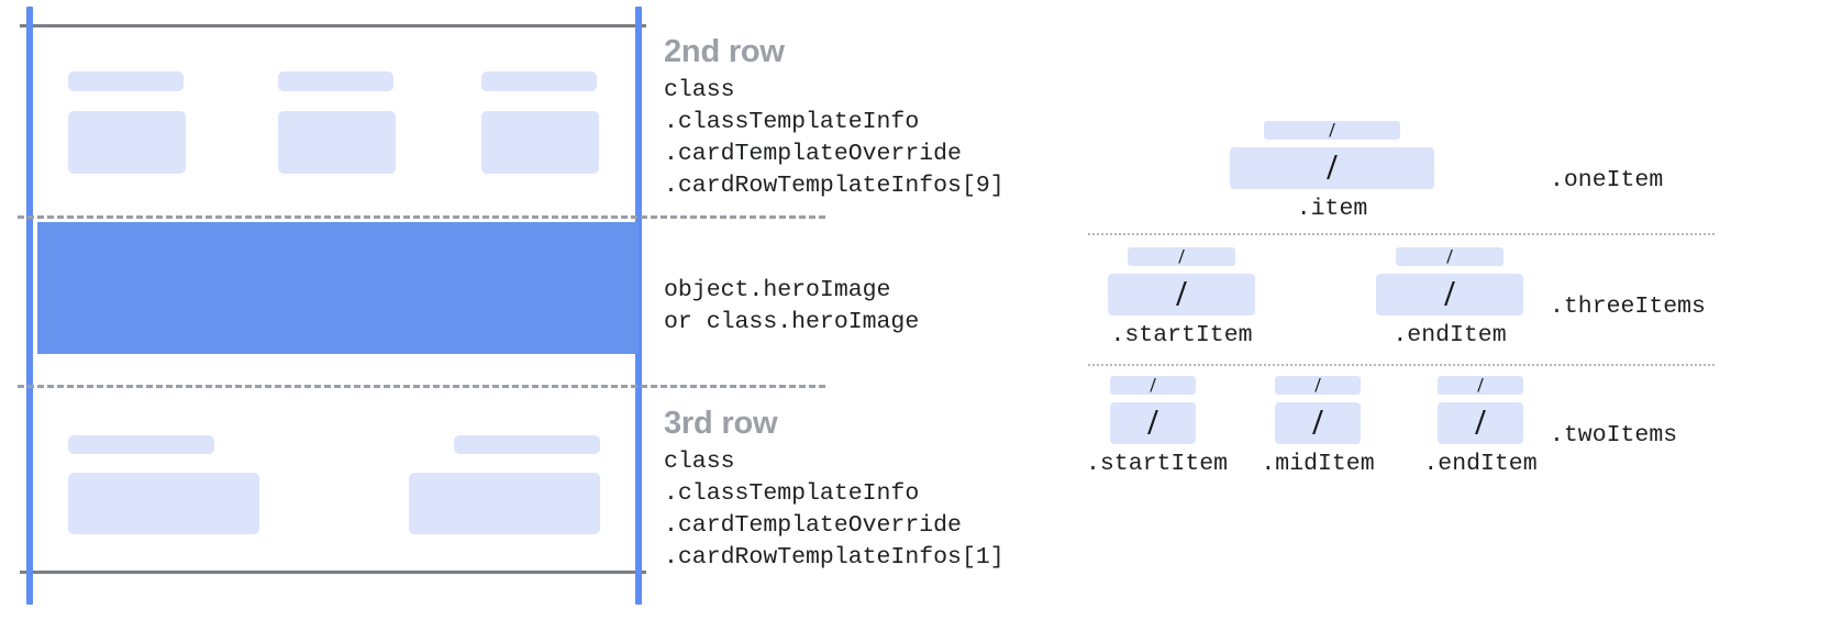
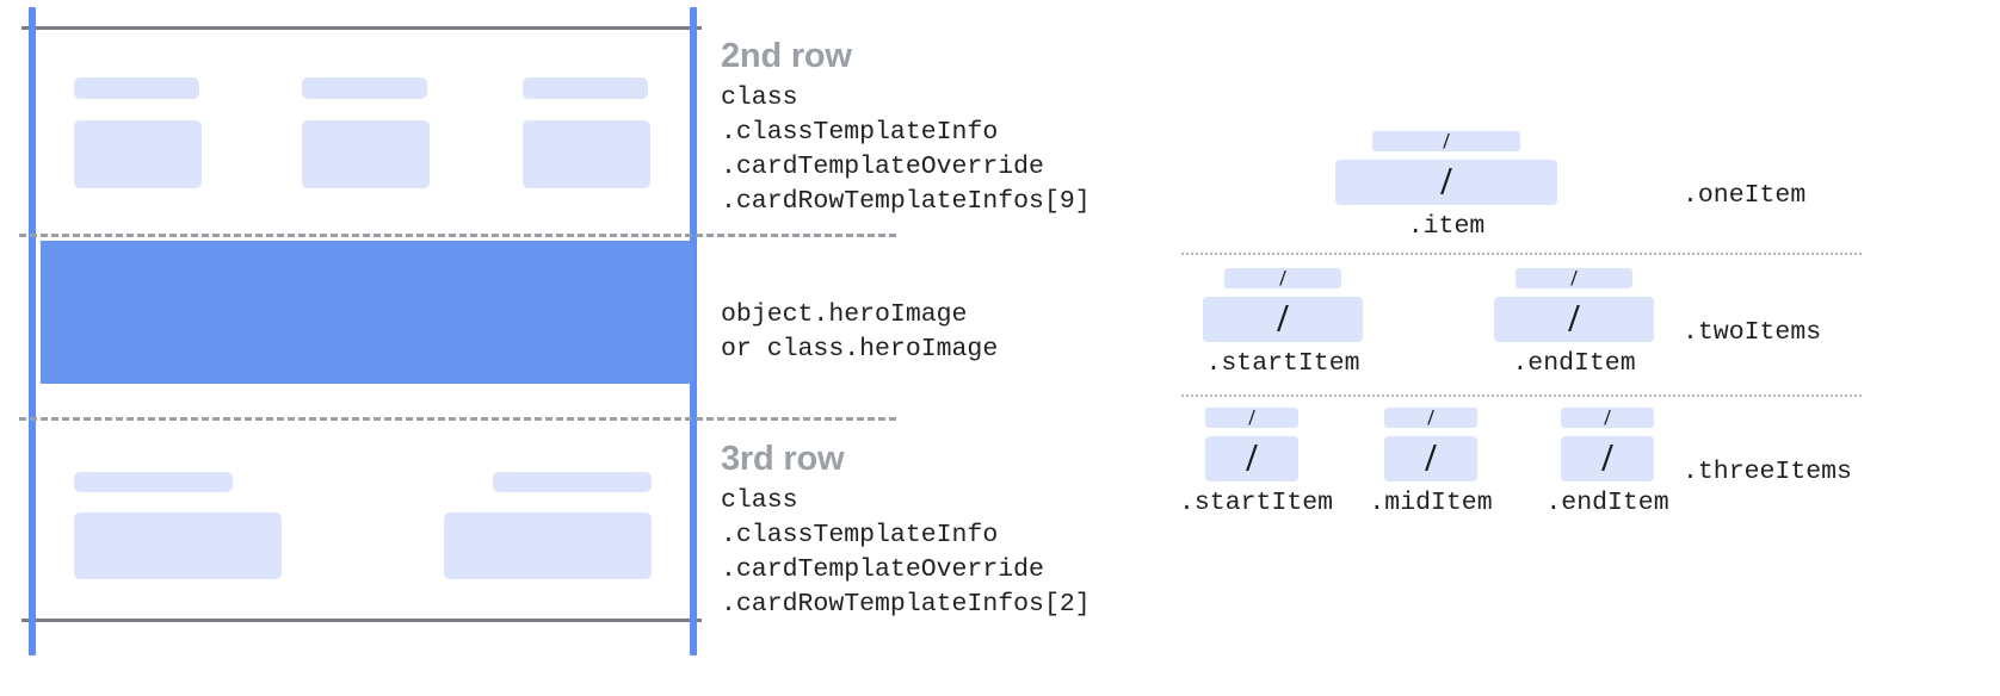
  2nd row
  class
  .classTemplateInfo
  .cardTemplateOverride
  .cardRowTemplateInfos[9]
  object.heroImage
  or class.heroImage
  3rd row
  class
  .classTemplateInfo
  .cardTemplateOverride
- .cardRowTemplateInfos[1]
+ .cardRowTemplateInfos[2]
  /
  /
  .item
  .oneItem
  /
  /
  .startItem
  /
  /
  .endItem
- .threeItems
+ .twoItems
  /
  /
  .startItem
  /
  /
  .midItem
  /
  /
  .endItem
- .twoItems
+ .threeItems
